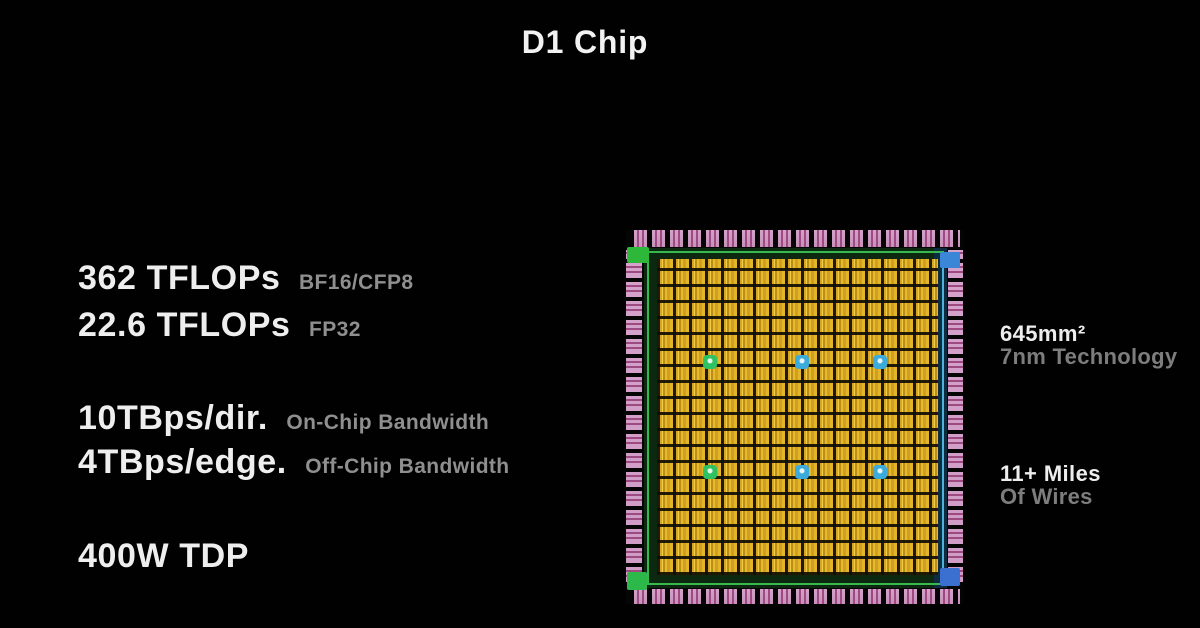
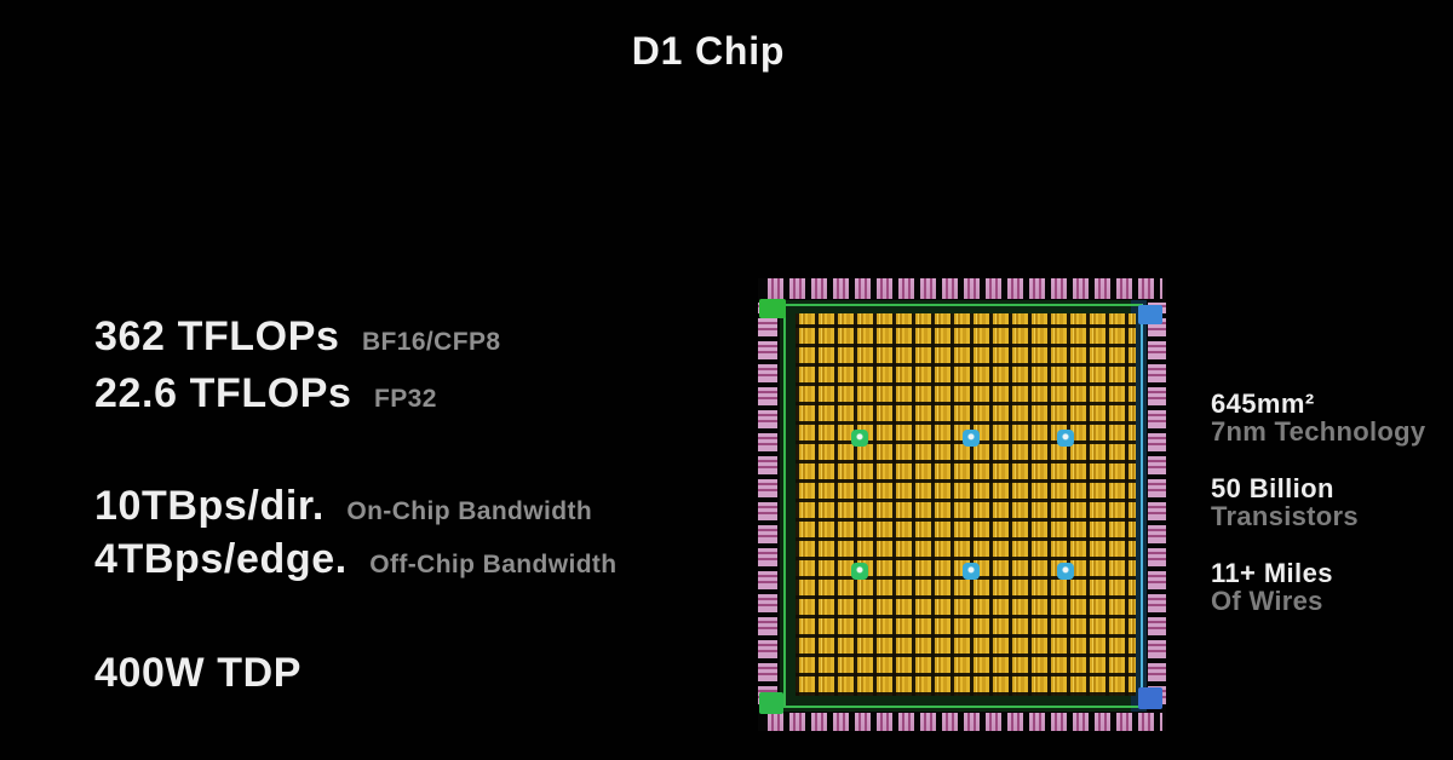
  D1 Chip
  362 TFLOPs BF16/CFP8
  22.6 TFLOPs FP32
  10TBps/dir. On-Chip Bandwidth
  4TBps/edge. Off-Chip Bandwidth
  400W TDP
  645mm²
  7nm Technology
+ 50 Billion
+ Transistors
  11+ Miles
  Of Wires
